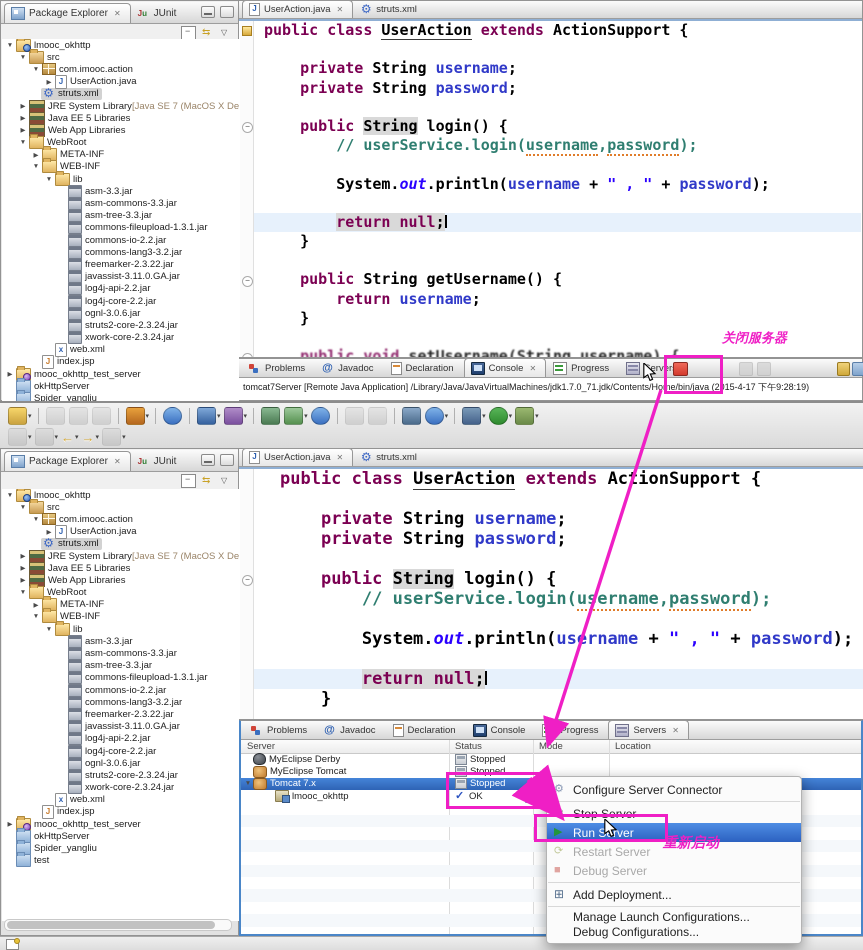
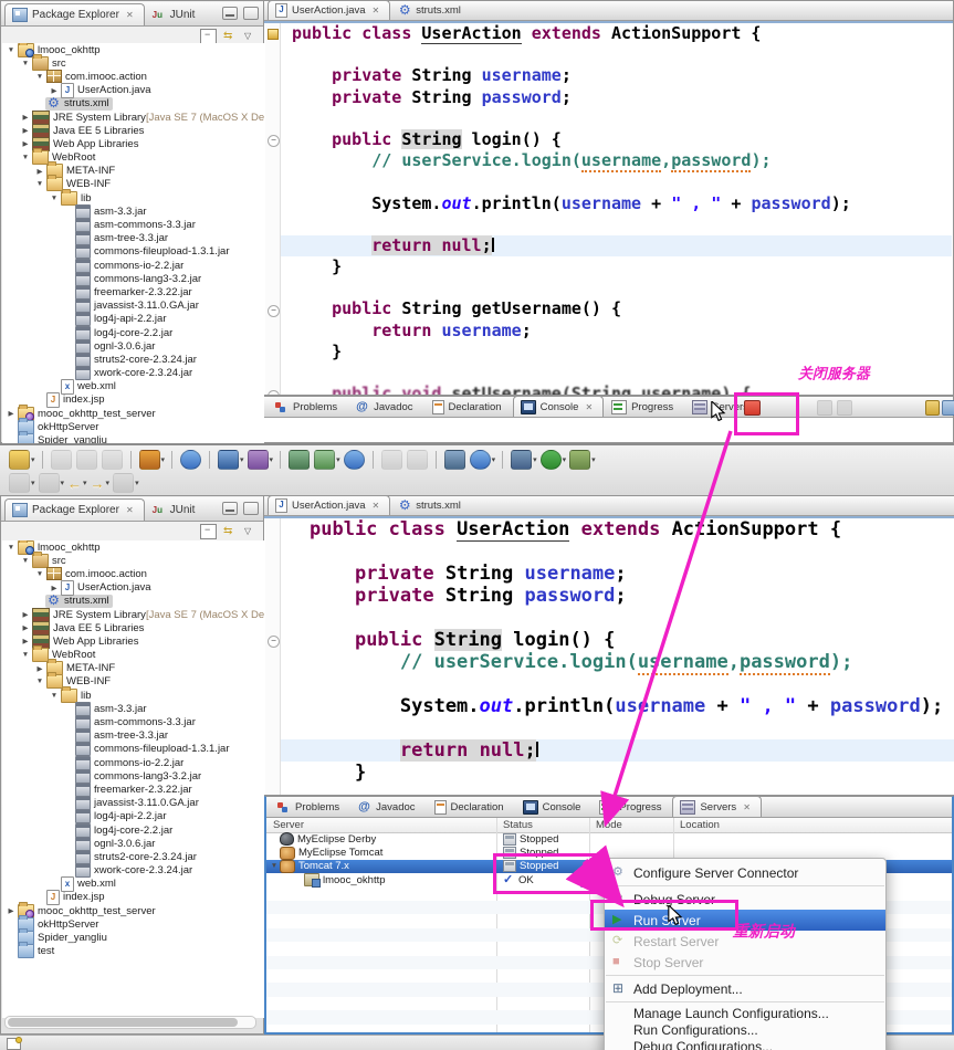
  Package Explorer
  ✕
  J
  JUnit
  ⇆
  ▽
  lmooc_okhttp
  src
  com.imooc.action
  J
  UserAction.java
  ⚙
  struts.xml
  JRE System Library
  [Java SE 7 (MacOS X De
  Java EE 5 Libraries
  Web App Libraries
  WebRoot
  META-INF
  WEB-INF
  lib
  asm-3.3.jar
  asm-commons-3.3.jar
  asm-tree-3.3.jar
  commons-fileupload-1.3.1.jar
  commons-io-2.2.jar
  commons-lang3-3.2.jar
  freemarker-2.3.22.jar
  javassist-3.11.0.GA.jar
  log4j-api-2.2.jar
  log4j-core-2.2.jar
  ognl-3.0.6.jar
  struts2-core-2.3.24.jar
  xwork-core-2.3.24.jar
  x
  web.xml
  J
  index.jsp
  mooc_okhttp_test_server
  okHttpServer
  Spider_yangliu
  J
  UserAction.java
  ✕
  ⚙
  struts.xml
  −
  −
  public class UserAction extends ActionSupport {
  private String username;
  private String password;
  public String login() {
  // userService.login(username,password);
  System.out.println(username + " , " + password);
  return null;
  }
  public String getUsername() {
  return username;
  }
  public void setUsername(String username) {
  Problems
  @
  Javadoc
  Declaration
  Console
  ✕
  Progress
  erver
- tomcat7Server [Remote Java Application] /Library/Java/JavaVirtualMachines/jdk1.7.0_71.jdk/Contents/Home/bin/java (2015-4-17 下午9:28:19)
  ←
  →
  Package Explorer
  ✕
  J
  JUnit
  ⇆
  ▽
  lmooc_okhttp
  src
  com.imooc.action
  J
  UserAction.java
  ⚙
  struts.xml
  JRE System Library
  [Java SE 7 (MacOS X De
  Java EE 5 Libraries
  Web App Libraries
  WebRoot
  META-INF
  WEB-INF
  lib
  asm-3.3.jar
  asm-commons-3.3.jar
  asm-tree-3.3.jar
  commons-fileupload-1.3.1.jar
  commons-io-2.2.jar
  commons-lang3-3.2.jar
  freemarker-2.3.22.jar
  javassist-3.11.0.GA.jar
  log4j-api-2.2.jar
  log4j-core-2.2.jar
  ognl-3.0.6.jar
  struts2-core-2.3.24.jar
  xwork-core-2.3.24.jar
  x
  web.xml
  J
  index.jsp
  mooc_okhttp_test_server
  okHttpServer
  Spider_yangliu
  test
  J
  UserAction.java
  ✕
  ⚙
  struts.xml
  −
  public class UserAction extends AcionSupport {
  private String username;
  private String password;
  public String login() {
  // userService.login(username,password);
  System.out.println(usrname + " , " + password);
  return null;
  }
  Problems
  @
  Javadoc
  Declaration
  Console
  Progress
  Servers
  ✕
  Server
  Status
  Mode
  Location
  MyEclipse Derby
  Stopped
  MyEclipse Tomcat
  Stopped
  Tomcat 7.x
  Stopped
  lmooc_okhttp
  ✓
  OK
  ⚙
  Configure Server Connector
  ⚙
- Stop Server
+ Debug Server
  ▶
  Run Srver
  ⟳
  Restart Server
  ■
- Debug Server
+ Stop Server
  ⊞
  Add Deployment...
  Manage Launch Configurations...
+ Run Configurations...
  Debug Configurations...
  关闭服务器
  重新启动
